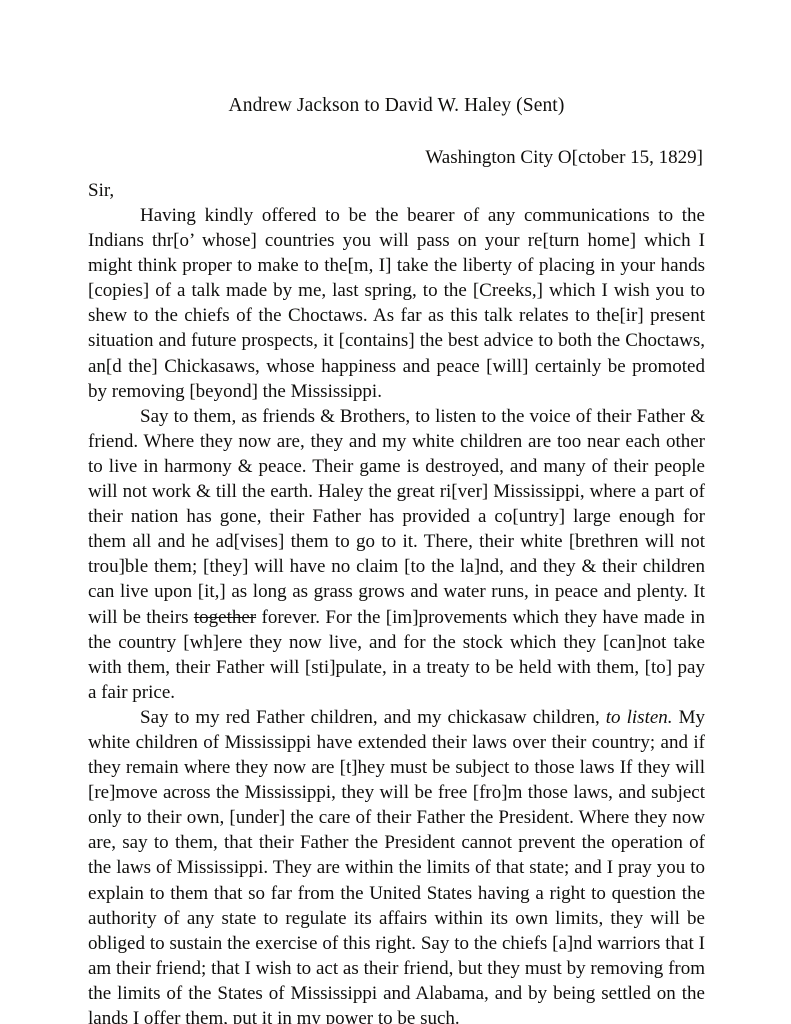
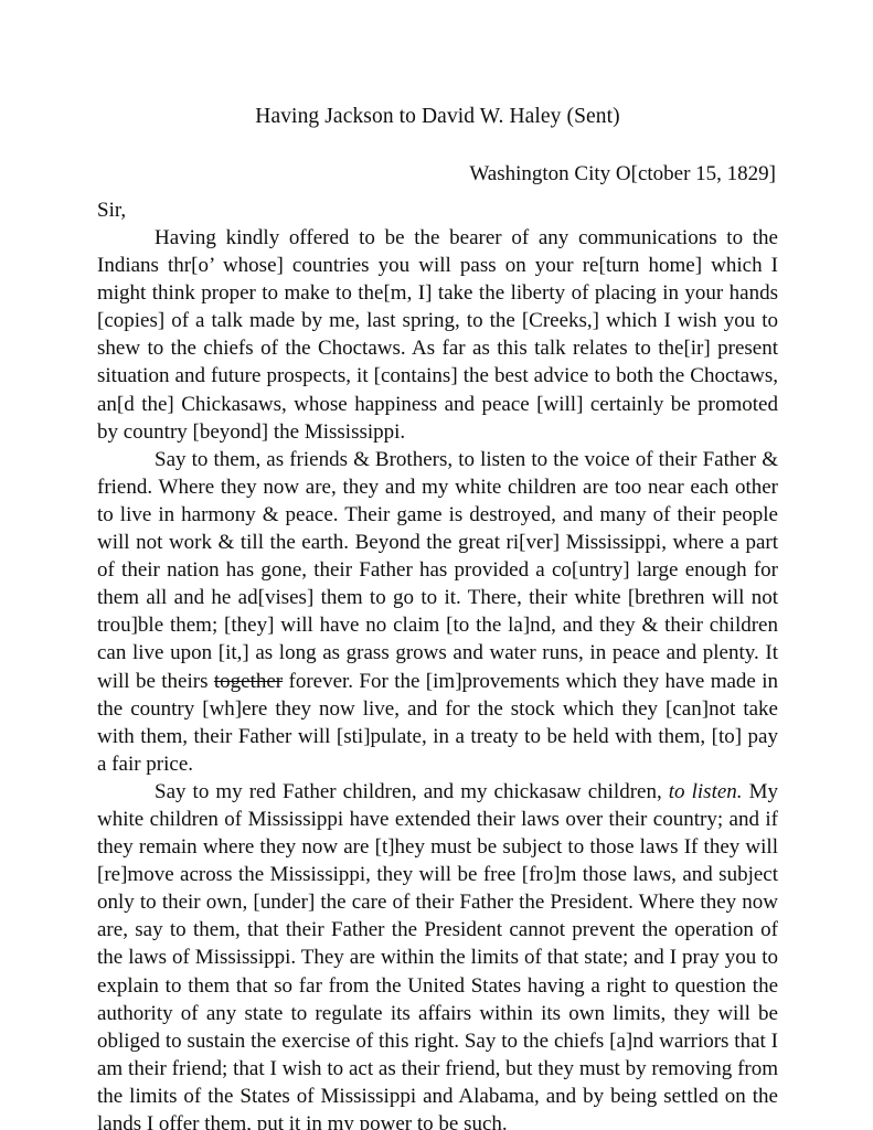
- Andrew Jackson to David W. Haley (Sent)
+ Having Jackson to David W. Haley (Sent)
  Washington City O[ctober 15, 1829]
  Sir,
- Having kindly offered to be the bearer of any communications to the Indians thr[o’ whose] countries you will pass on your re[turn home] which I might think proper to make to the[m, I] take the liberty of placing in your hands [copies] of a talk made by me, last spring, to the [Creeks,] which I wish you to shew to the chiefs of the Choctaws. As far as this talk relates to the[ir] present situation and future prospects, it [contains] the best advice to both the Choctaws, an[d the] Chickasaws, whose happiness and peace [will] certainly be promoted by removing [beyond] the Mississippi.
+ Having kindly offered to be the bearer of any communications to the Indians thr[o’ whose] countries you will pass on your re[turn home] which I might think proper to make to the[m, I] take the liberty of placing in your hands [copies] of a talk made by me, last spring, to the [Creeks,] which I wish you to shew to the chiefs of the Choctaws. As far as this talk relates to the[ir] present situation and future prospects, it [contains] the best advice to both the Choctaws, an[d the] Chickasaws, whose happiness and peace [will] certainly be promoted by country [beyond] the Mississippi.
- Say to them, as friends & Brothers, to listen to the voice of their Father & friend. Where they now are, they and my white children are too near each other to live in harmony & peace. Their game is destroyed, and many of their people will not work & till the earth. Haley the great ri[ver] Mississippi, where a part of their nation has gone, their Father has provided a co[untry] large enough for them all and he ad[vises] them to go to it. There, their white [brethren will not trou]ble them; [they] will have no claim [to the la]nd, and they & their children can live upon [it,] as long as grass grows and water runs, in peace and plenty. It will be theirs together forever. For the [im]provements which they have made in the country [wh]ere they now live, and for the stock which they [can]not take with them, their Father will [sti]pulate, in a treaty to be held with them, [to] pay a fair price.
+ Say to them, as friends & Brothers, to listen to the voice of their Father & friend. Where they now are, they and my white children are too near each other to live in harmony & peace. Their game is destroyed, and many of their people will not work & till the earth. Beyond the great ri[ver] Mississippi, where a part of their nation has gone, their Father has provided a co[untry] large enough for them all and he ad[vises] them to go to it. There, their white [brethren will not trou]ble them; [they] will have no claim [to the la]nd, and they & their children can live upon [it,] as long as grass grows and water runs, in peace and plenty. It will be theirs together forever. For the [im]provements which they have made in the country [wh]ere they now live, and for the stock which they [can]not take with them, their Father will [sti]pulate, in a treaty to be held with them, [to] pay a fair price.
  Say to my red Father children, and my chickasaw children, to listen. My white children of Mississippi have extended their laws over their country; and if they remain where they now are [t]hey must be subject to those laws If they will [re]move across the Mississippi, they will be free [fro]m those laws, and subject only to their own, [under] the care of their Father the President. Where they now are, say to them, that their Father the President cannot prevent the operation of the laws of Mississippi. They are within the limits of that state; and I pray you to explain to them that so far from the United States having a right to question the authority of any state to regulate its affairs within its own limits, they will be obliged to sustain the exercise of this right. Say to the chiefs [a]nd warriors that I am their friend; that I wish to act as their friend, but they must by removing from the limits of the States of Mississippi and Alabama, and by being settled on the lands I offer them, put it in my power to be such.
